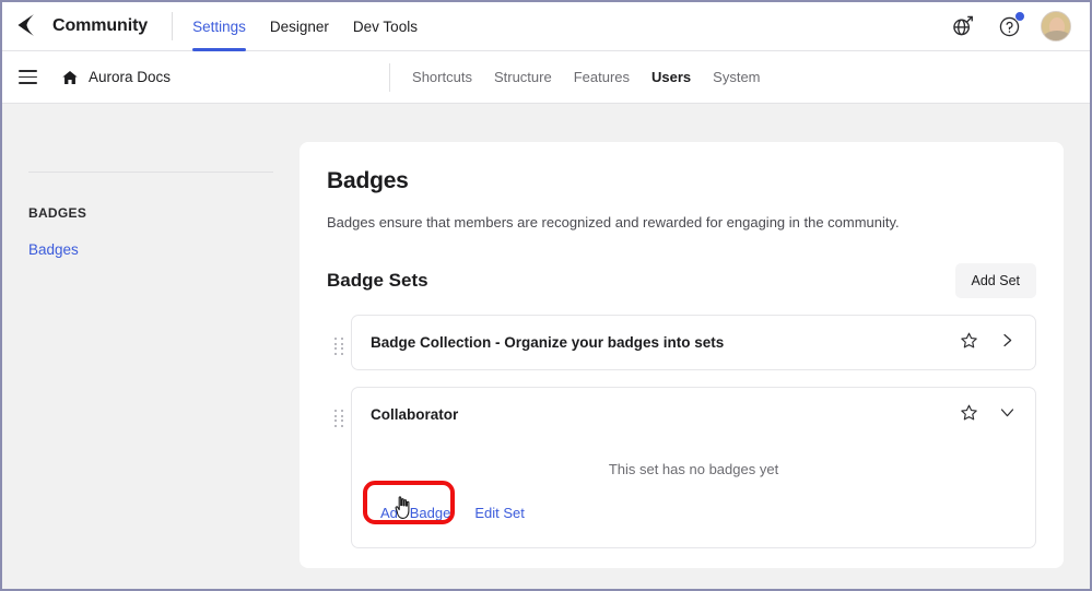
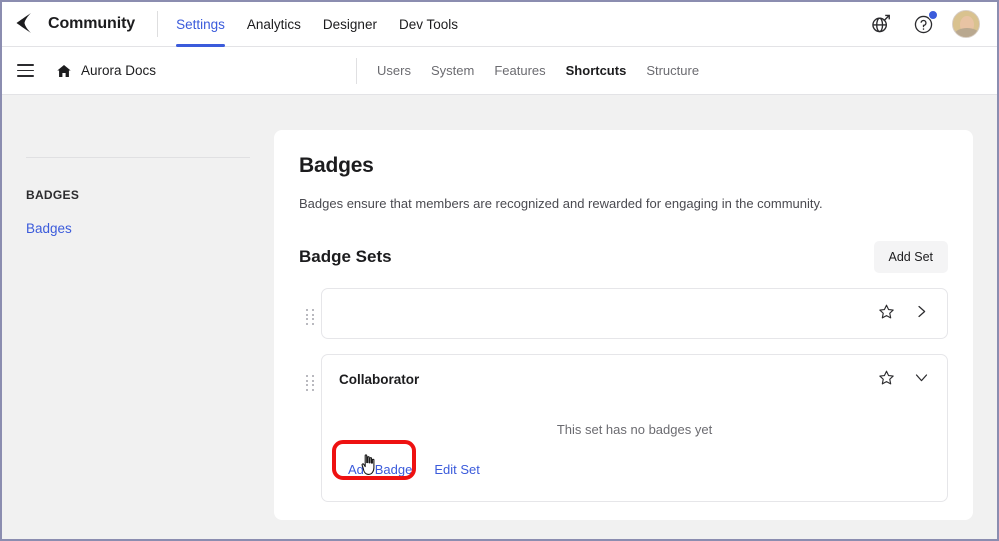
  Community
  Settings
+ Analytics
  Designer
  Dev Tools
  Aurora Docs
- Shortcuts
+ Users
- Structure
+ System
  Features
- Users
+ Shortcuts
- System
+ Structure
  BADGES
  Badges
  Badges
  Badges ensure that members are recognized and rewarded for engaging in the community.
  Badge Sets
  Add Set
- Badge Collection - Organize your badges into sets
  Collaborator
  This set has no badges yet
  Ad Badge
  Edit Set
